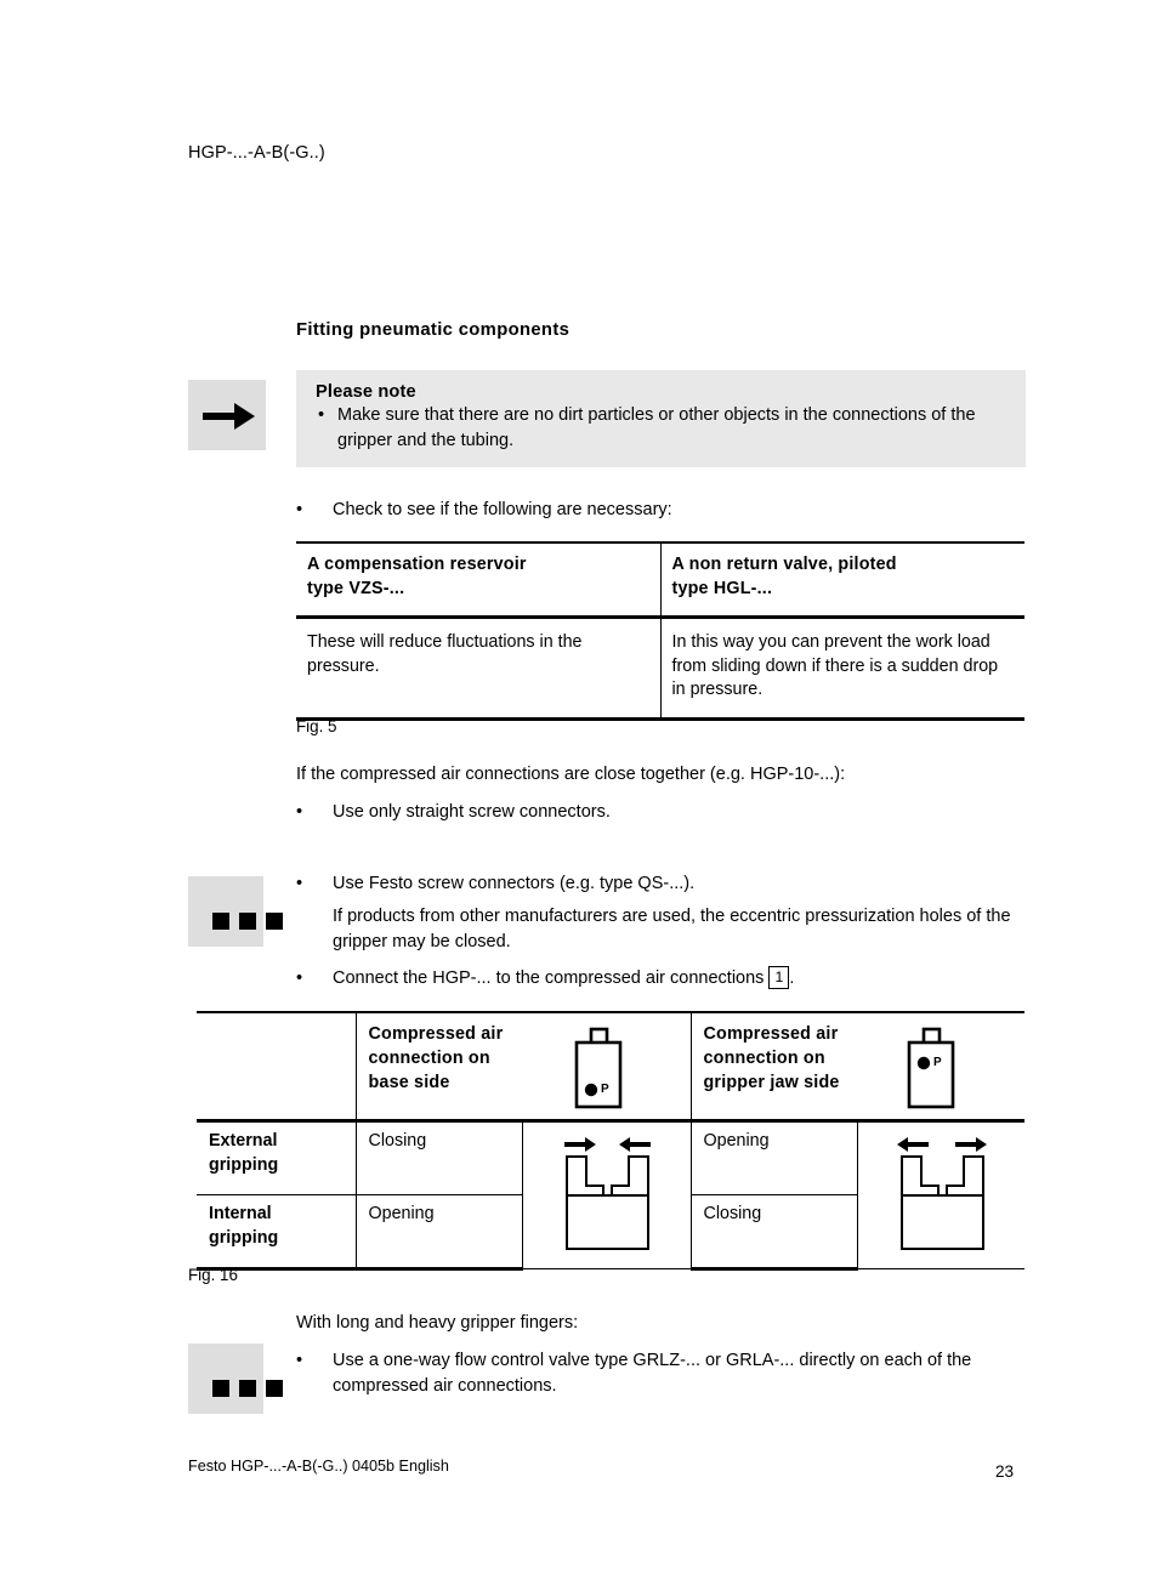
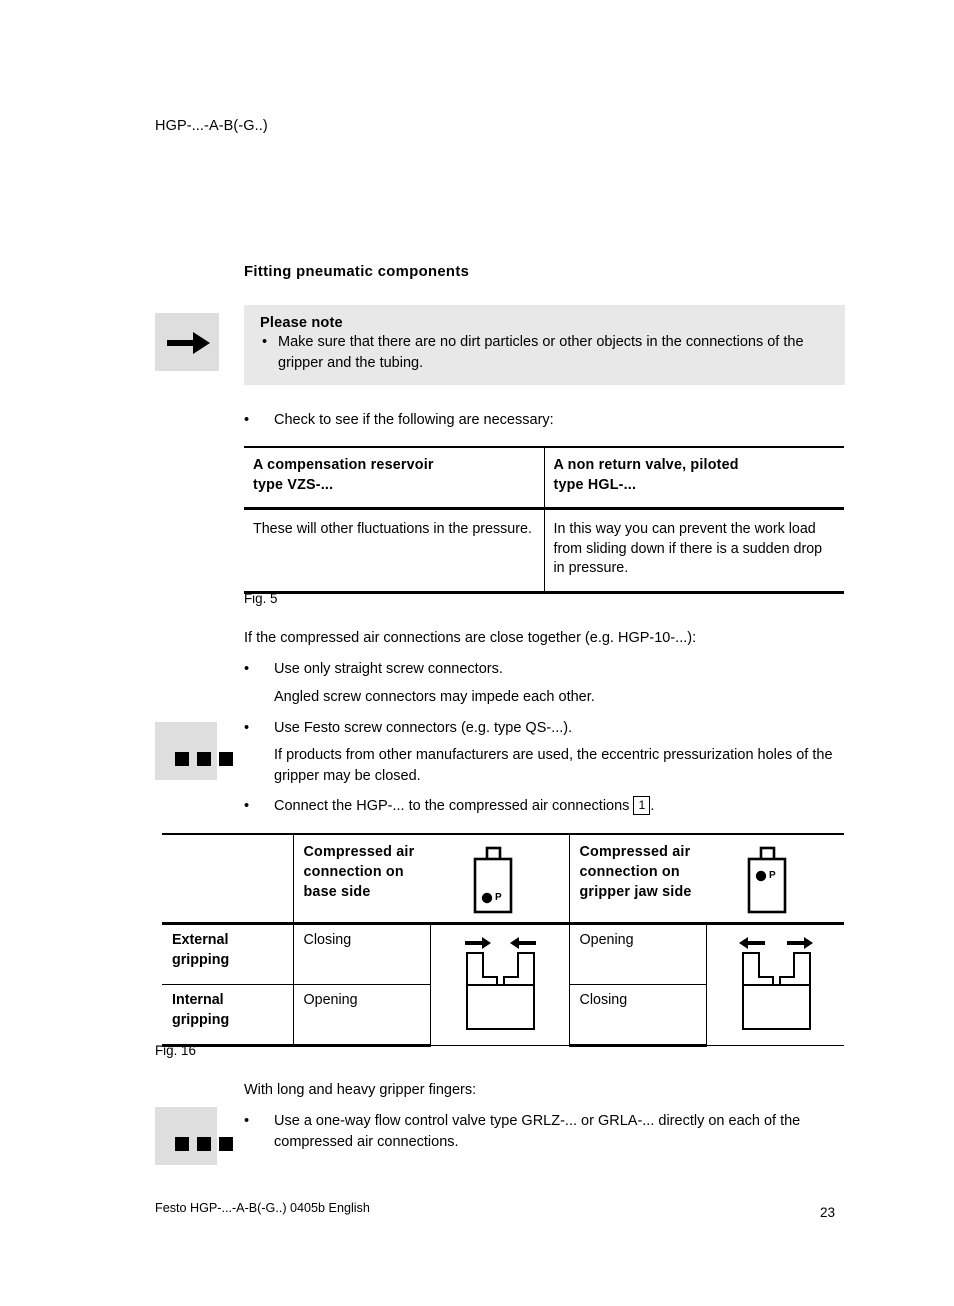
  HGP-...-A-B(-G..)
  Fitting pneumatic components
  Please note
  •
  Make sure that there are no dirt particles or other objects in the connections of the gripper and the tubing.
  •
  Check to see if the following are necessary:
  A compensation reservoir type VZS-...	A non return valve, piloted type HGL-...
- These will reduce fluctuations in the pressure.	In this way you can prevent the work load from sliding down if there is a sudden drop in pressure.
+ These will other fluctuations in the pressure.	In this way you can prevent the work load from sliding down if there is a sudden drop in pressure.
  Fig. 5
  If the compressed air connections are close together (e.g. HGP-10-...):
  •
  Use only straight screw connectors.
+ Angled screw connectors may impede each other.
  •
  Use Festo screw connectors (e.g. type QS-...).
  If products from other manufacturers are used, the eccentric pressurization holes of the gripper may be closed.
  •
  Connect the HGP-... to the compressed air connections 1 .
  	Compressed air connection on base side	P	Compressed air connection on gripper jaw side	P
  External gripping	Closing		Opening
  Internal gripping	Opening	Closing
  Fig. 16
  With long and heavy gripper fingers:
  •
  Use a one-way flow control valve type GRLZ-... or GRLA-... directly on each of the compressed air connections.
  Festo HGP-...-A-B(-G..) 0405b English
  23
